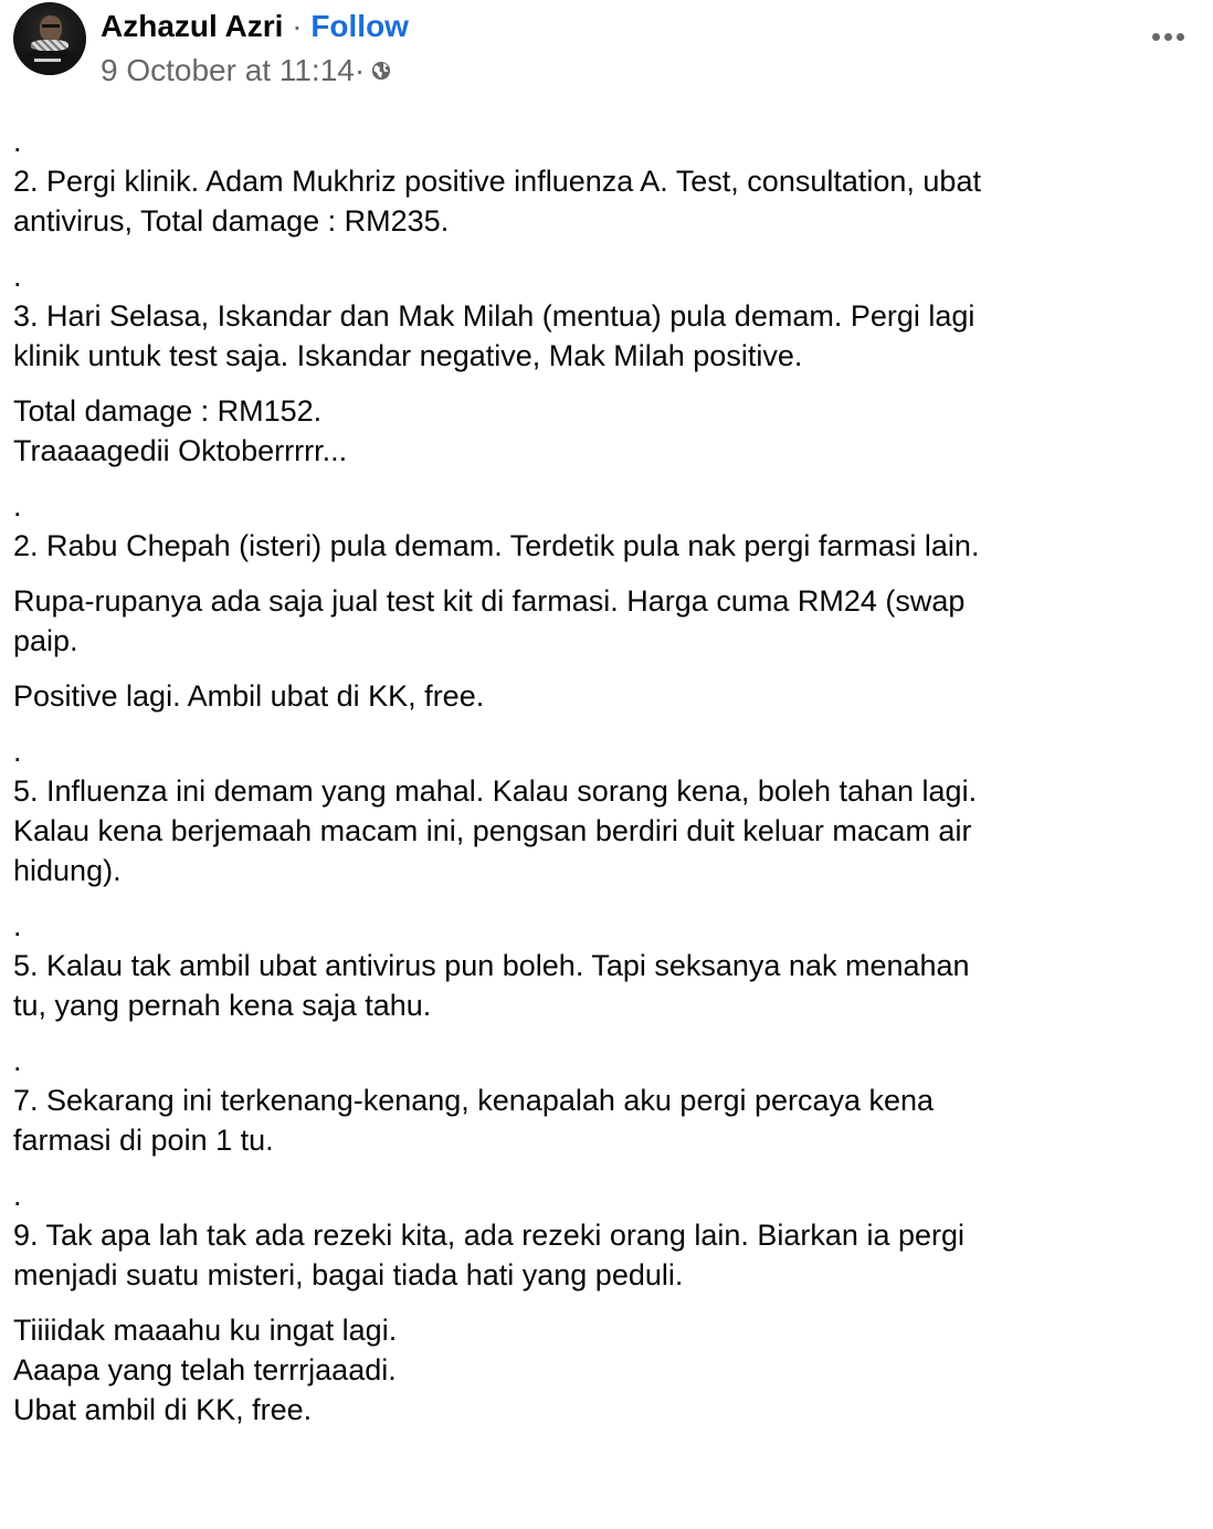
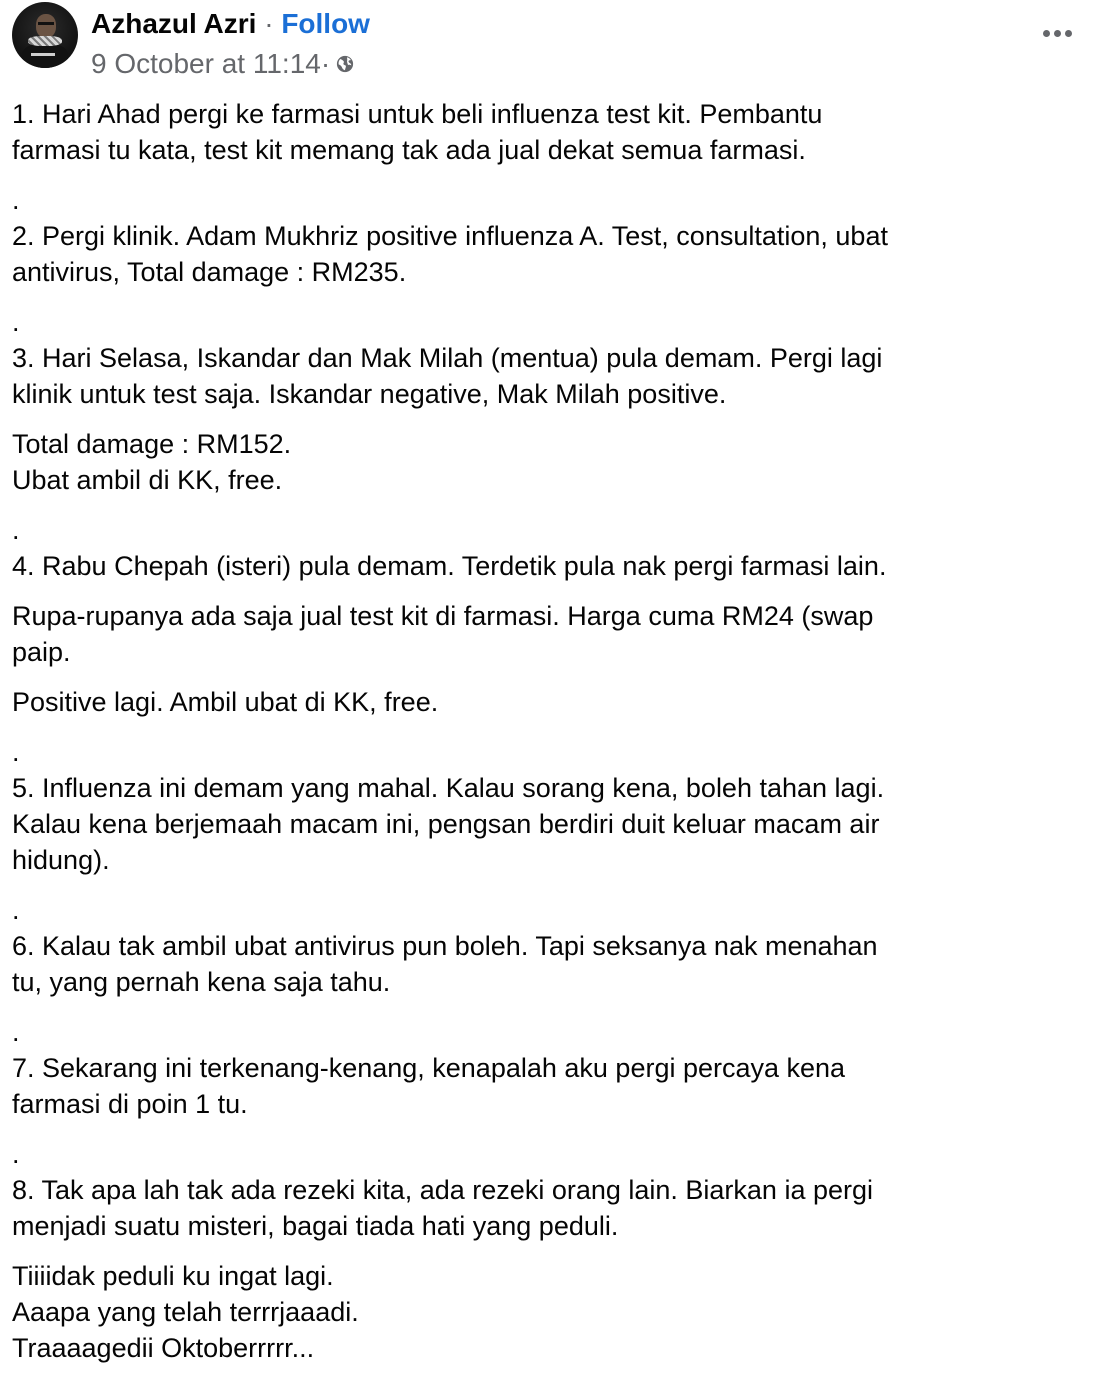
  Azhazul Azri · Follow
  9 October at 11:14
  ·
+ 1. Hari Ahad pergi ke farmasi untuk beli influenza test kit. Pembantu
+ farmasi tu kata, test kit memang tak ada jual dekat semua farmasi.
  .
  2. Pergi klinik. Adam Mukhriz positive influenza A. Test, consultation, ubat
  antivirus, Total damage : RM235.
  .
  3. Hari Selasa, Iskandar dan Mak Milah (mentua) pula demam. Pergi lagi
  klinik untuk test saja. Iskandar negative, Mak Milah positive.
  Total damage : RM152.
- Traaaagedii Oktoberrrrr...
+ Ubat ambil di KK, free.
  .
- 2. Rabu Chepah (isteri) pula demam. Terdetik pula nak pergi farmasi lain.
+ 4. Rabu Chepah (isteri) pula demam. Terdetik pula nak pergi farmasi lain.
  Rupa-rupanya ada saja jual test kit di farmasi. Harga cuma RM24 (swap
  paip.
  Positive lagi. Ambil ubat di KK, free.
  .
  5. Influenza ini demam yang mahal. Kalau sorang kena, boleh tahan lagi.
  Kalau kena berjemaah macam ini, pengsan berdiri duit keluar macam air
  hidung).
  .
- 5. Kalau tak ambil ubat antivirus pun boleh. Tapi seksanya nak menahan
+ 6. Kalau tak ambil ubat antivirus pun boleh. Tapi seksanya nak menahan
  tu, yang pernah kena saja tahu.
  .
  7. Sekarang ini terkenang-kenang, kenapalah aku pergi percaya kena
  farmasi di poin 1 tu.
  .
- 9. Tak apa lah tak ada rezeki kita, ada rezeki orang lain. Biarkan ia pergi
+ 8. Tak apa lah tak ada rezeki kita, ada rezeki orang lain. Biarkan ia pergi
  menjadi suatu misteri, bagai tiada hati yang peduli.
- Tiiiidak maaahu ku ingat lagi.
+ Tiiiidak peduli ku ingat lagi.
  Aaapa yang telah terrrjaaadi.
- Ubat ambil di KK, free.
+ Traaaagedii Oktoberrrrr...
